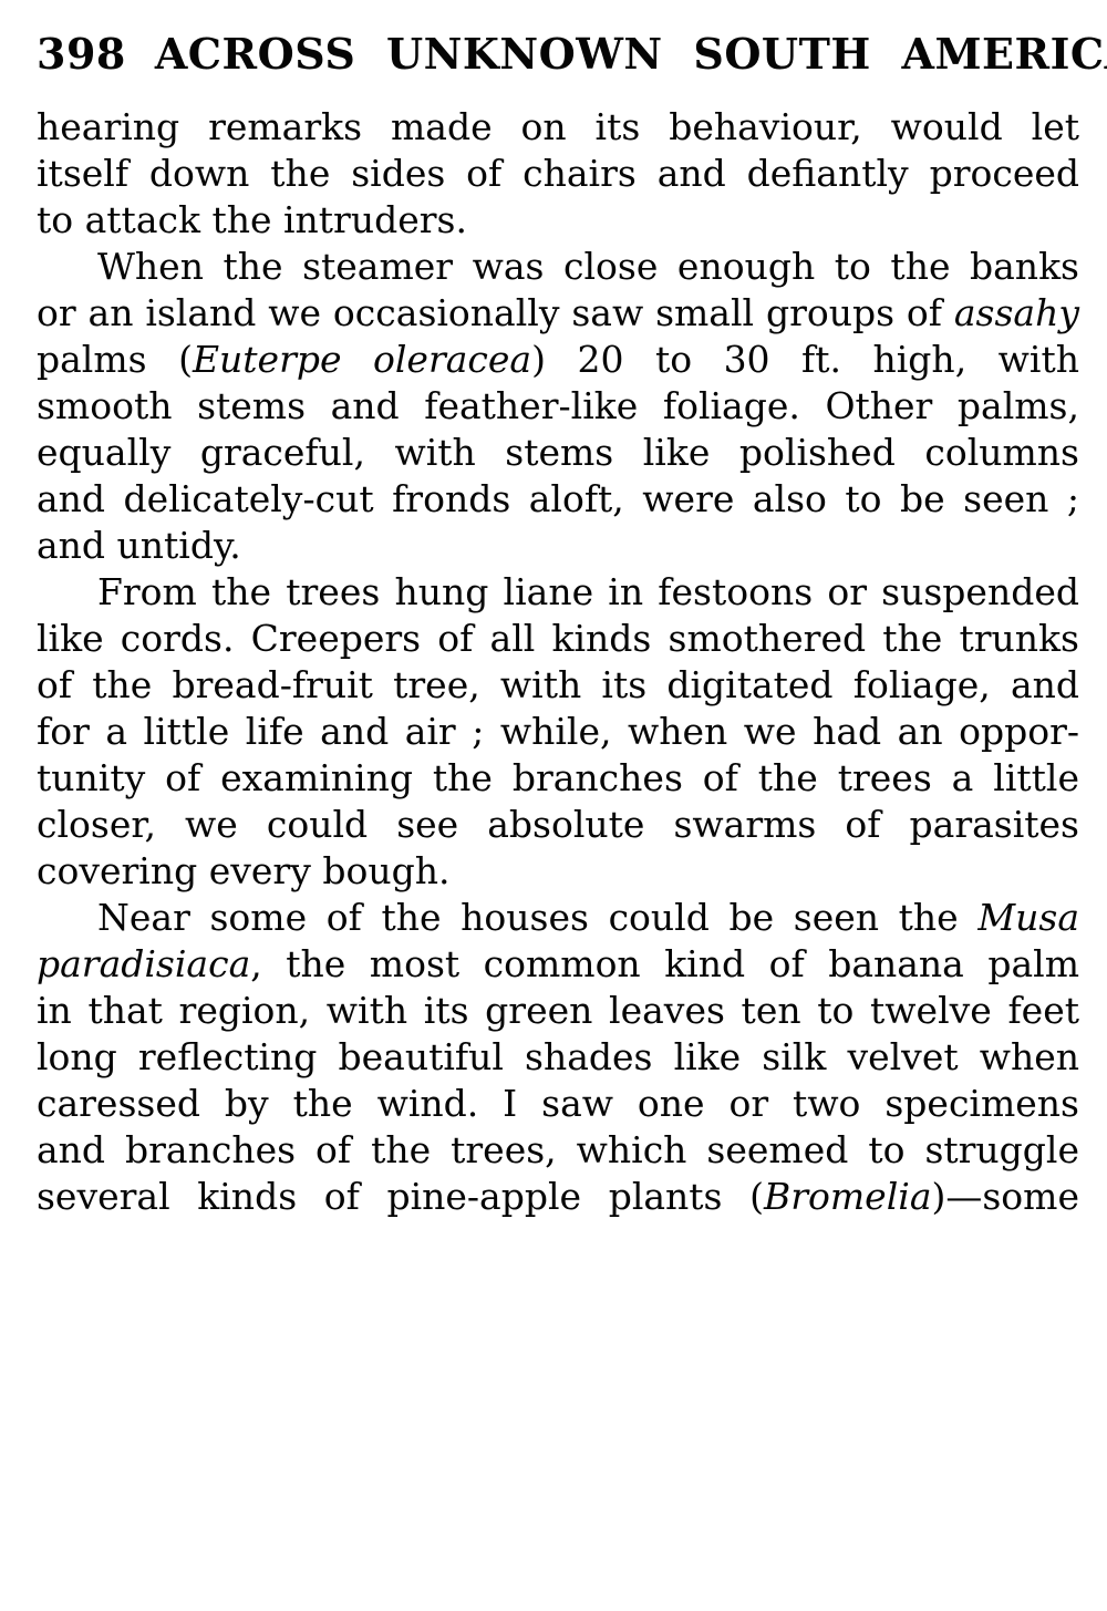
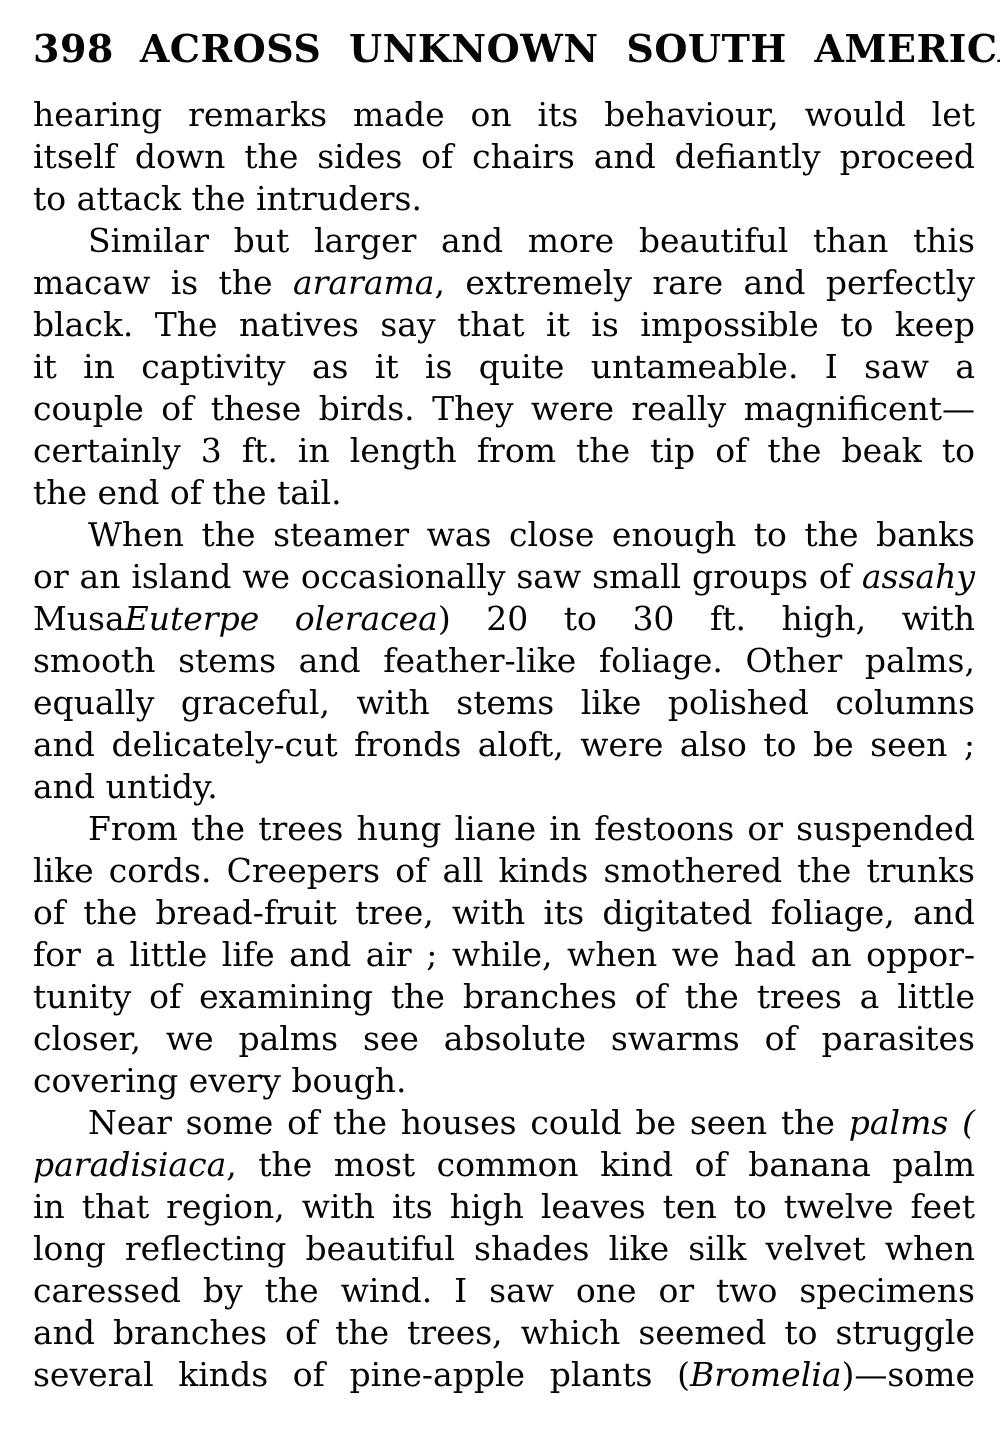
  398 ACROSS UNKNOWN SOUTH AMERIC
  hearing remarks made on its behaviour, would let
  itself down the sides of chairs and defiantly proceed
  to attack the intruders.
+ Similar but larger and more beautiful than this
+ macaw is the ararama, extremely rare and perfectly
+ black. The natives say that it is impossible to keep
+ it in captivity as it is quite untameable. I saw a
+ couple of these birds. They were really magnificent—
+ certainly 3 ft. in length from the tip of the beak to
+ the end of the tail.
  When the steamer was close enough to the banks
  or an island we occasionally saw small groups of assahy
- palms (Euterpe oleracea) 20 to 30 ft. high, with
+ MusaEuterpe oleracea) 20 to 30 ft. high, with
  smooth stems and feather-like foliage. Other palms,
  equally graceful, with stems like polished columns
  and delicately-cut fronds aloft, were also to be seen ;
  and untidy.
  From the trees hung liane in festoons or suspended
  like cords. Creepers of all kinds smothered the trunks
  of the bread-fruit tree, with its digitated foliage, and
  for a little life and air ; while, when we had an oppor-
  tunity of examining the branches of the trees a little
- closer, we could see absolute swarms of parasites
+ closer, we palms see absolute swarms of parasites
  covering every bough.
- Near some of the houses could be seen the Musa
+ Near some of the houses could be seen the palms (
  paradisiaca, the most common kind of banana palm
- in that region, with its green leaves ten to twelve feet
+ in that region, with its high leaves ten to twelve feet
  long reflecting beautiful shades like silk velvet when
  caressed by the wind. I saw one or two specimens
  and branches of the trees, which seemed to struggle
  several kinds of pine-apple plants (Bromelia)—some
